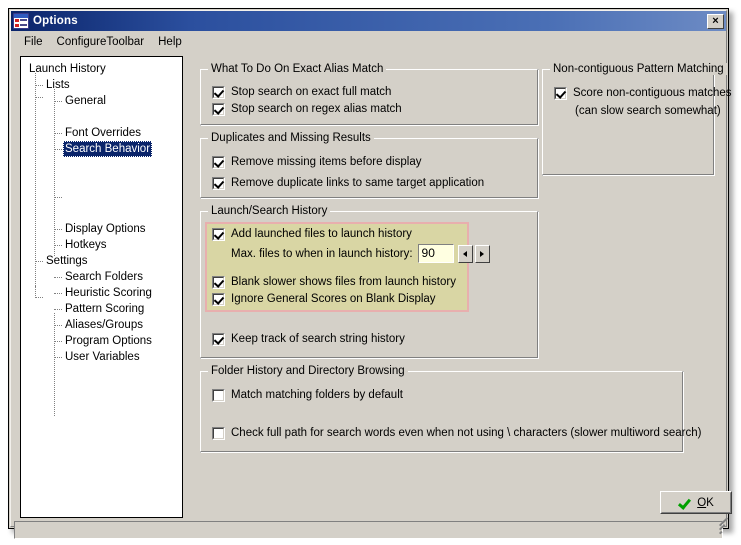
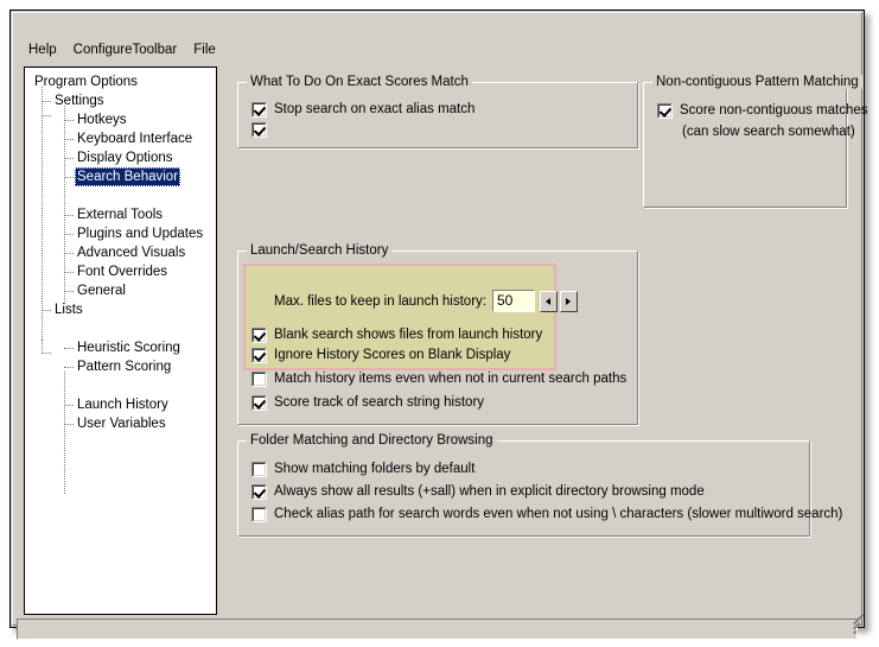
- Options
- ×
- File
+ Help
  ConfigureToolbar
- Help
+ File
- Launch History
+ Program Options
- Lists
+ Settings
- General
+ Hotkeys
+ Keyboard Interface
- Font Overrides
+ Display Options
  Search Behavior
+ External Tools
+ Plugins and Updates
+ Advanced Visuals
- Display Options
+ Font Overrides
- Hotkeys
+ General
- Settings
+ Lists
- Search Folders
  Heuristic Scoring
  Pattern Scoring
- Aliases/Groups
- Program Options
+ Launch History
  User Variables
- What To Do On Exact Alias Match
+ What To Do On Exact Scores Match
- Stop search on exact full match
+ Stop search on exact alias match
- Stop search on regex alias match
- Duplicates and Missing Results
- Remove missing items before display
- Remove duplicate links to same target application
  Launch/Search History
- Add launched files to launch history
- Max. files to when in launch history:
+ Max. files to keep in launch history:
- 90
+ 50
- Blank slower shows files from launch history
+ Blank search shows files from launch history
- Ignore General Scores on Blank Display
+ Ignore History Scores on Blank Display
+ Match history items even when not in current search paths
- Keep track of search string history
+ Score track of search string history
- Folder History and Directory Browsing
+ Folder Matching and Directory Browsing
- Match matching folders by default
+ Show matching folders by default
+ Always show all results (+sall) when in explicit directory browsing mode
- Check full path for search words even when not using \ characters (slower multiword search)
+ Check alias path for search words even when not using \ characters (slower multiword search)
  Non-contiguous Pattern Matching
  Score non-contiguous matches
  (can slow search somewhat)
- OK
